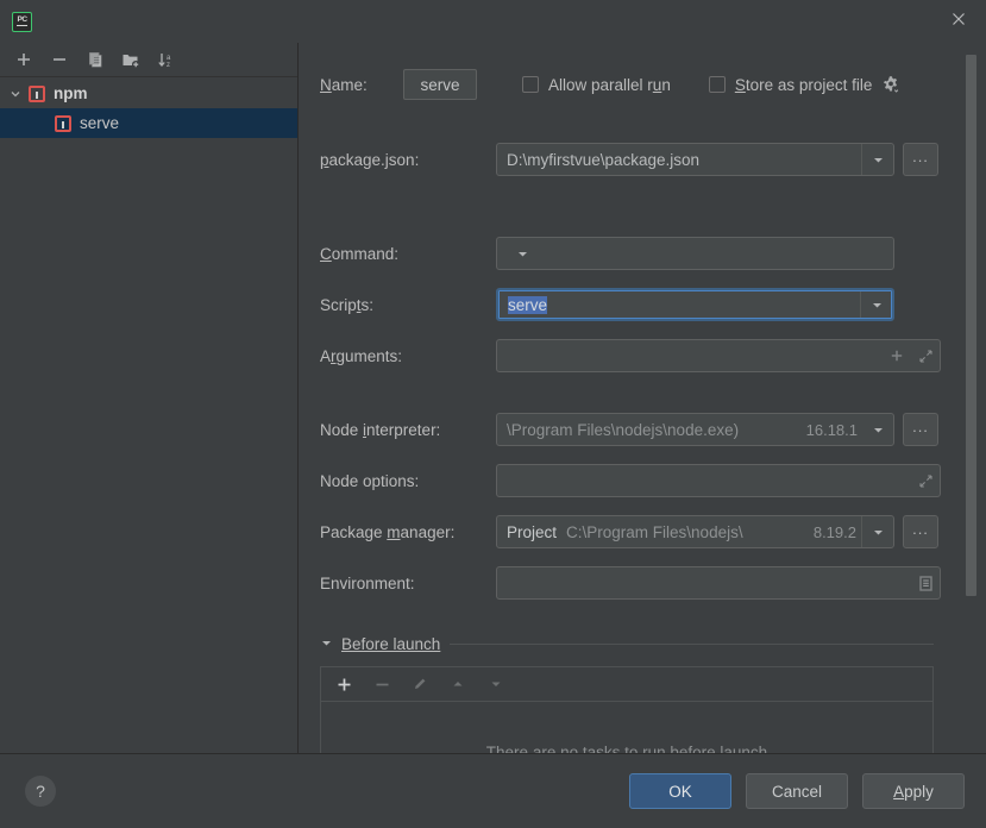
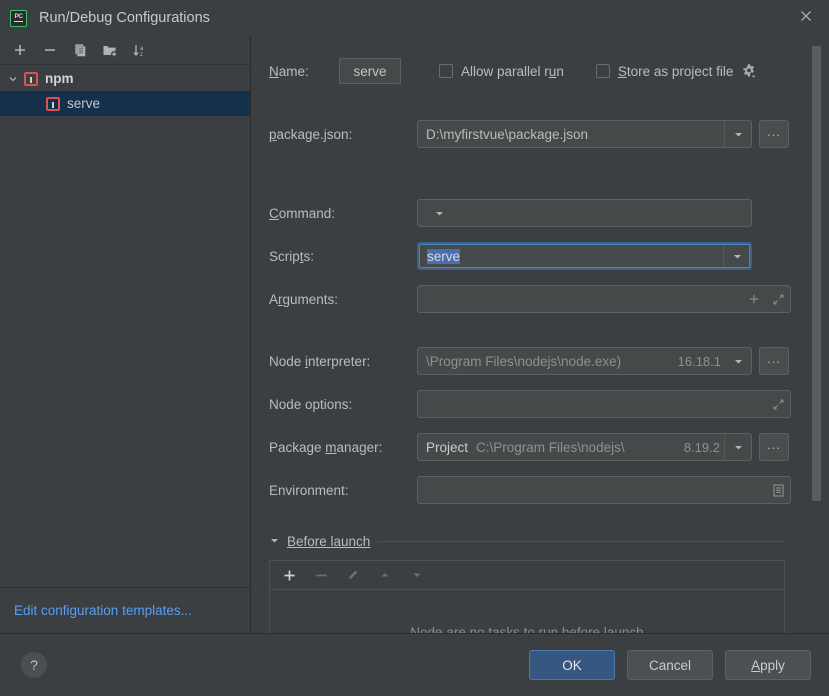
+ Run/Debug Configurations
  npm
  serve
+ Edit configuration templates...
  Name:
  serve
  Allow parallel run
  Store as project file
  package.json:
  D:\myfirstvue\package.json
  ...
  Command:
  Scripts:
  serve
  Arguments:
  Node interpreter:
  \Program Files\nodejs\node.exe)
  16.18.1
  ...
  Node options:
  Package manager:
  Project
  C:\Program Files\nodejs\
  8.19.2
  ...
  Environment:
  Before launch
- There are no tasks to run before launch
+ Node are no tasks to run before launch
  ?
  OK
  Cancel
  A
  pply
